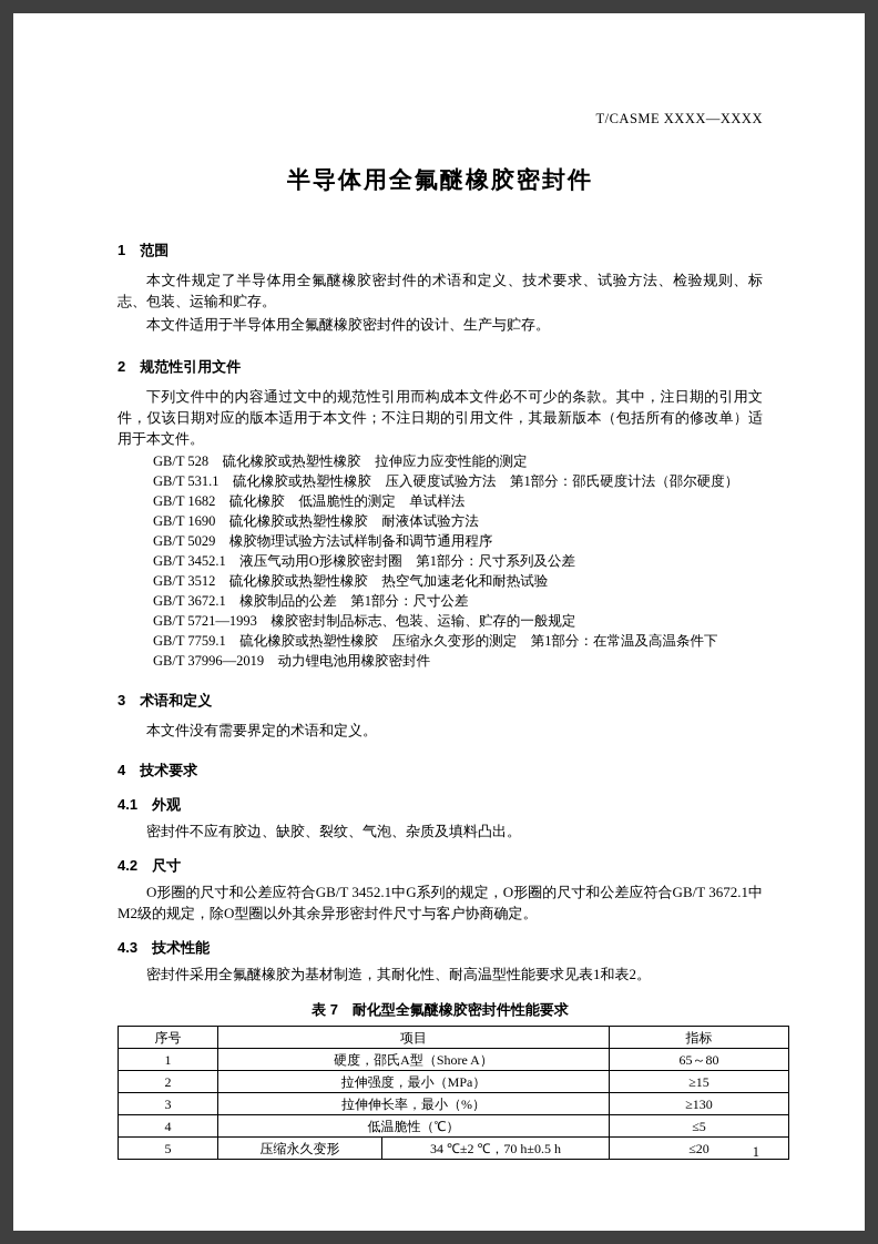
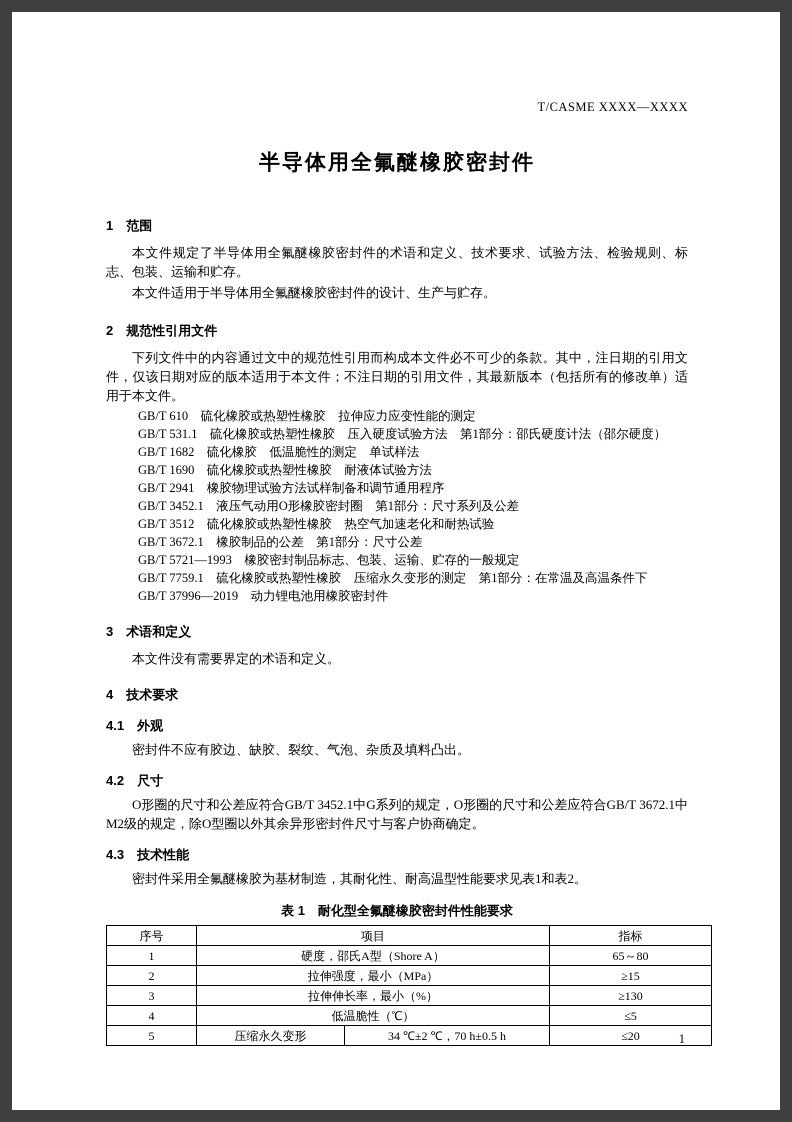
  T/CASME XXXX—XXXX
  半导体用全氟醚橡胶密封件
  1 范围
  本文件规定了半导体用全氟醚橡胶密封件的术语和定义、技术要求、试验方法、检验规则、标志、包装、运输和贮存。
  本文件适用于半导体用全氟醚橡胶密封件的设计、生产与贮存。
  2 规范性引用文件
  下列文件中的内容通过文中的规范性引用而构成本文件必不可少的条款。其中，注日期的引用文件，仅该日期对应的版本适用于本文件；不注日期的引用文件，其最新版本（包括所有的修改单）适用于本文件。
- GB/T 528 硫化橡胶或热塑性橡胶 拉伸应力应变性能的测定
+ GB/T 610 硫化橡胶或热塑性橡胶 拉伸应力应变性能的测定
  GB/T 531.1 硫化橡胶或热塑性橡胶 压入硬度试验方法 第1部分：邵氏硬度计法（邵尔硬度）
  GB/T 1682 硫化橡胶 低温脆性的测定 单试样法
  GB/T 1690 硫化橡胶或热塑性橡胶 耐液体试验方法
- GB/T 5029 橡胶物理试验方法试样制备和调节通用程序
+ GB/T 2941 橡胶物理试验方法试样制备和调节通用程序
  GB/T 3452.1 液压气动用O形橡胶密封圈 第1部分：尺寸系列及公差
  GB/T 3512 硫化橡胶或热塑性橡胶 热空气加速老化和耐热试验
  GB/T 3672.1 橡胶制品的公差 第1部分：尺寸公差
  GB/T 5721—1993 橡胶密封制品标志、包装、运输、贮存的一般规定
  GB/T 7759.1 硫化橡胶或热塑性橡胶 压缩永久变形的测定 第1部分：在常温及高温条件下
  GB/T 37996—2019 动力锂电池用橡胶密封件
  3 术语和定义
  本文件没有需要界定的术语和定义。
  4 技术要求
  4.1 外观
  密封件不应有胶边、缺胶、裂纹、气泡、杂质及填料凸出。
  4.2 尺寸
  O形圈的尺寸和公差应符合GB/T 3452.1中G系列的规定，O形圈的尺寸和公差应符合GB/T 3672.1中M2级的规定，除O型圈以外其余异形密封件尺寸与客户协商确定。
  4.3 技术性能
  密封件采用全氟醚橡胶为基材制造，其耐化性、耐高温型性能要求见表1和表2。
- 表 7 耐化型全氟醚橡胶密封件性能要求
+ 表 1 耐化型全氟醚橡胶密封件性能要求
  序号	项目	指标
  1	硬度，邵氏A型（Shore A）	65～80
  2	拉伸强度，最小（MPa）	≥15
  3	拉伸伸长率，最小（%）	≥130
  4	低温脆性（℃）	≤5
  5	压缩永久变形	34 ℃±2 ℃，70 h±0.5 h	≤20
  1
